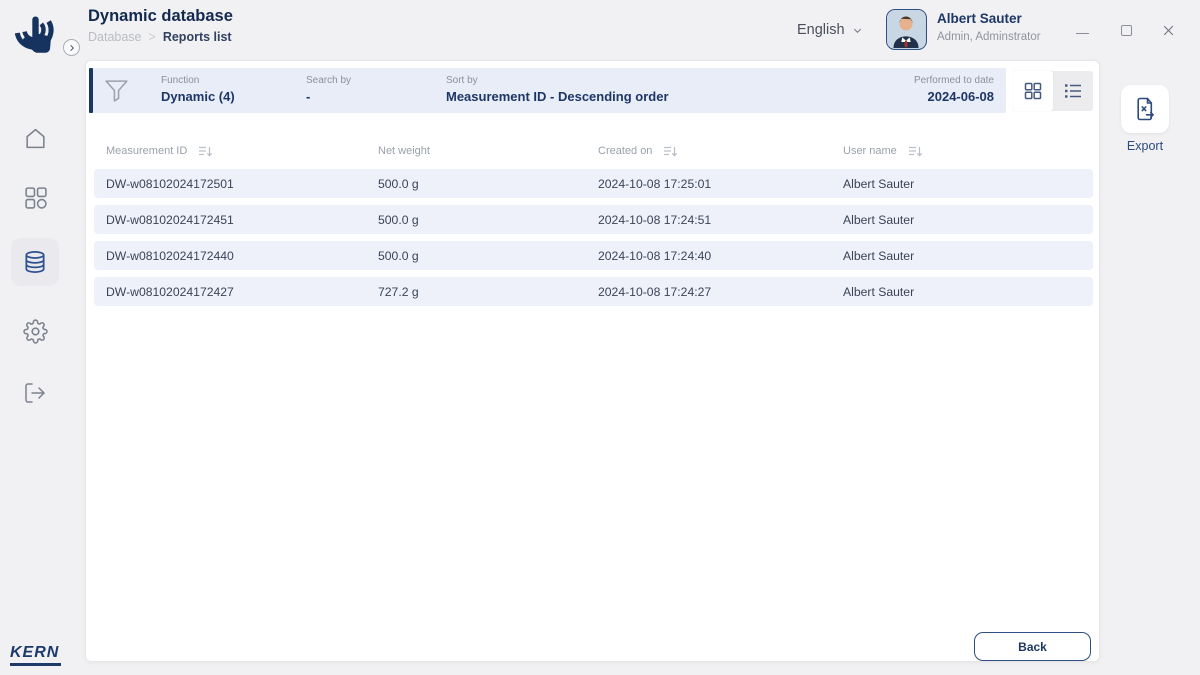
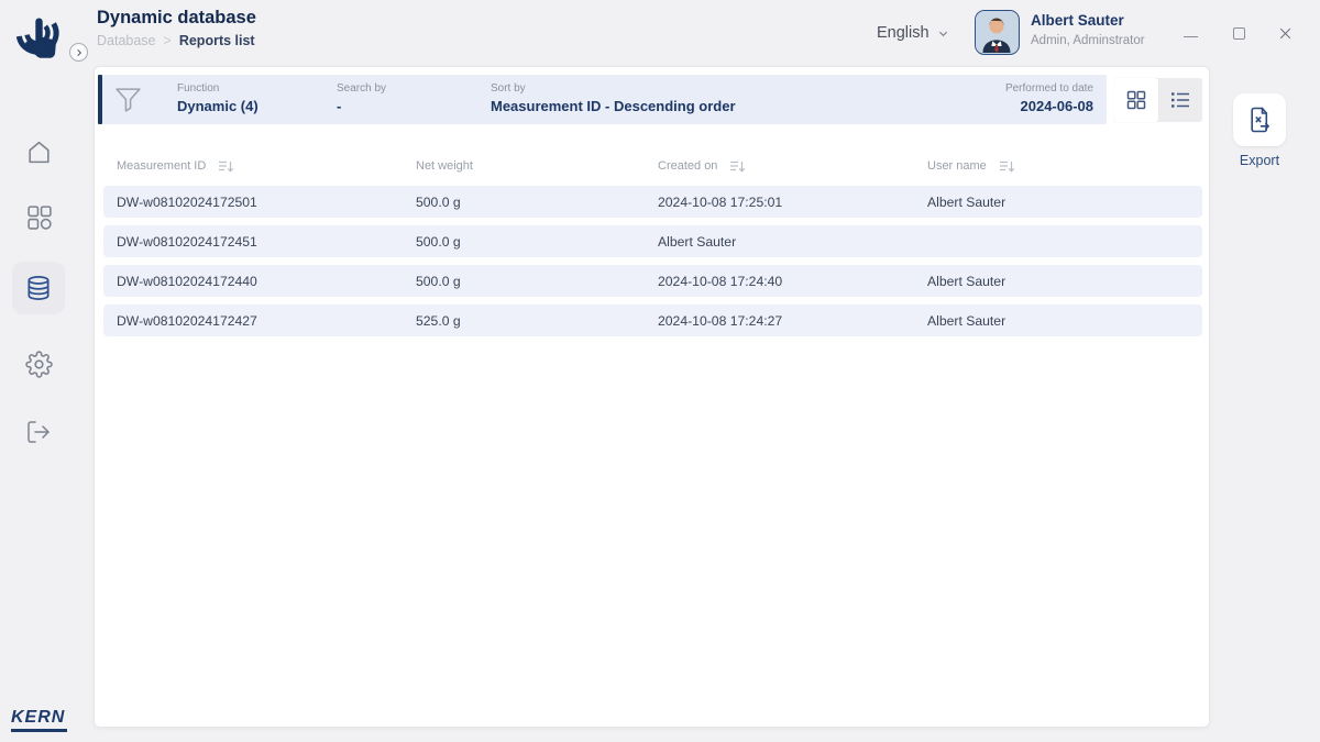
  KERN
  Dynamic database
  Database
  >
  Reports list
  English
  Albert Sauter
  Admin, Adminstrator
  Function
  Dynamic (4)
  Search by
  -
  Sort by
  Measurement ID - Descending order
  Performed to date
  2024-06-08
  Measurement ID
  Net weight
  Created on
  User name
  DW-w08102024172501
  500.0 g
  2024-10-08 17:25:01
  Albert Sauter
  DW-w08102024172451
  500.0 g
- 2024-10-08 17:24:51
  Albert Sauter
  DW-w08102024172440
  500.0 g
  2024-10-08 17:24:40
  Albert Sauter
  DW-w08102024172427
- 727.2 g
+ 525.0 g
  2024-10-08 17:24:27
  Albert Sauter
- Back
  Export
